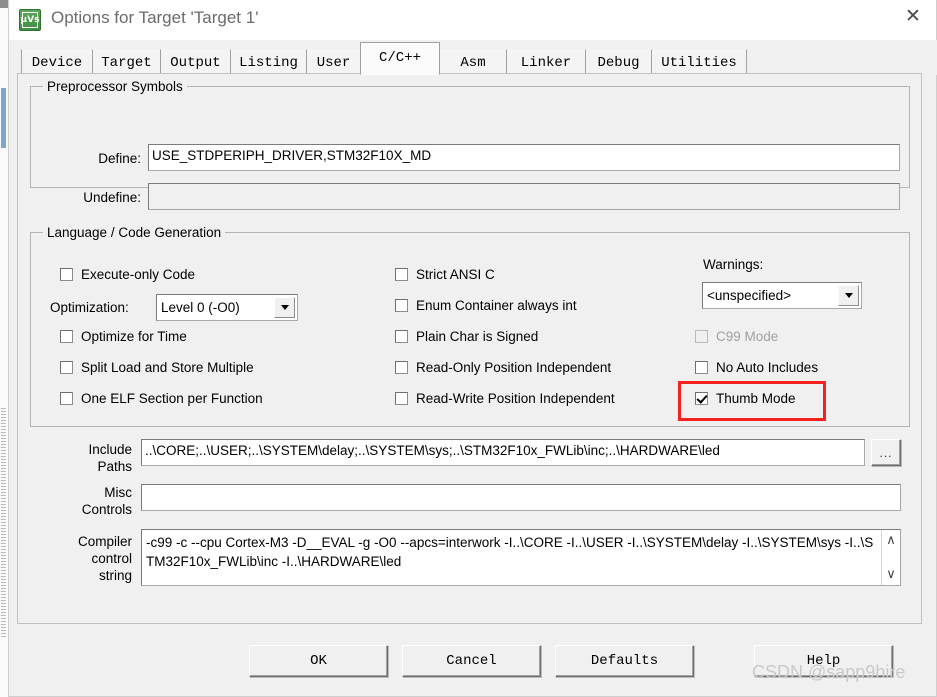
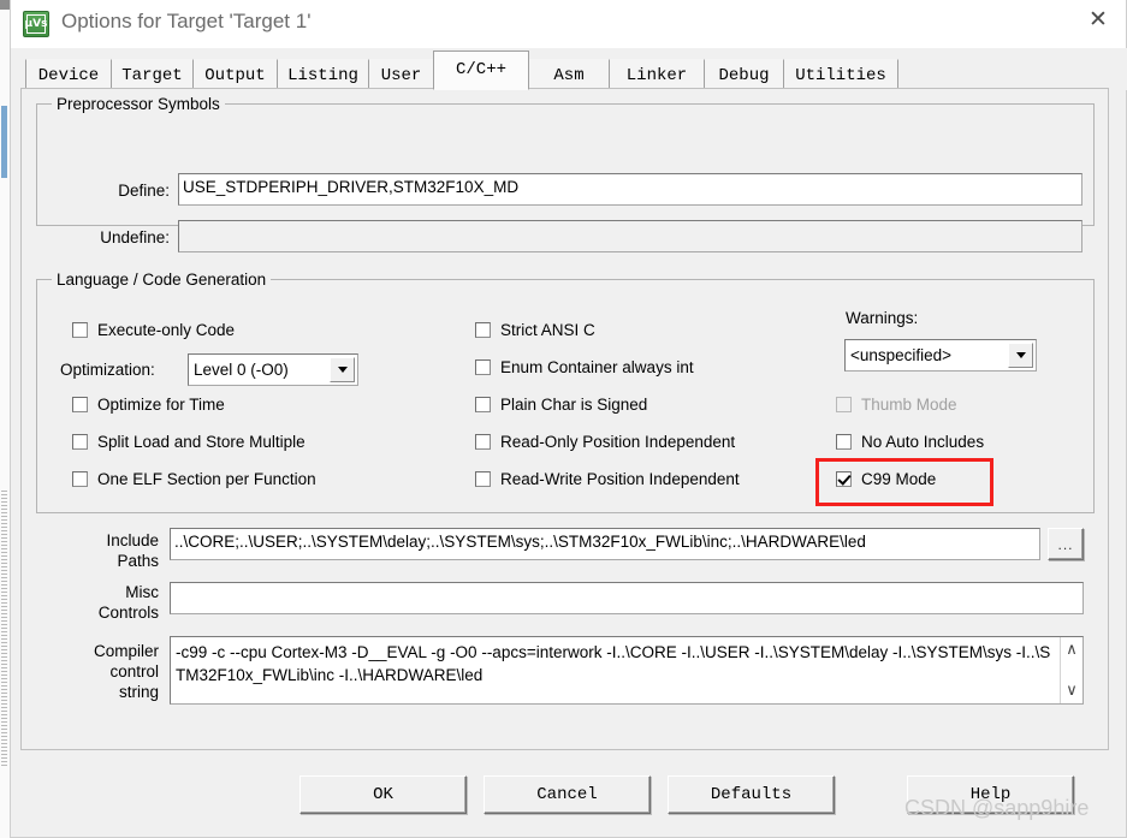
  μVs
  Options for Target 'Target 1'
  ✕
  Device
  Target
  Output
  Listing
  User
  C/C++
  Asm
  Linker
  Debug
  Utilities
  Preprocessor Symbols
  Define:
  USE_STDPERIPH_DRIVER,STM32F10X_MD
  Undefine:
  Language / Code Generation
  Execute-only Code
  Optimization:
  Level 0 (-O0)
  Optimize for Time
  Split Load and Store Multiple
  One ELF Section per Function
  Strict ANSI C
  Enum Container always int
  Plain Char is Signed
  Read-Only Position Independent
  Read-Write Position Independent
  Warnings:
  <unspecified>
- C99 Mode
+ Thumb Mode
  No Auto Includes
- Thumb Mode
+ C99 Mode
  Include
  Paths
  ..\CORE;..\USER;..\SYSTEM\delay;..\SYSTEM\sys;..\STM32F10x_FWLib\inc;..\HARDWARE\led
  ...
  Misc
  Controls
  Compiler
  control
  string
  -c99 -c --cpu Cortex-M3 -D__EVAL -g -O0 --apcs=interwork -I..\CORE -I..\USER -I..\SYSTEM\delay -I..\SYSTEM\sys -I..\STM32F10x_FWLib\inc -I..\HARDWARE\led
  ∧
  ∨
  OK
  Cancel
  Defaults
  Help
  CSDN @sapp9hire
